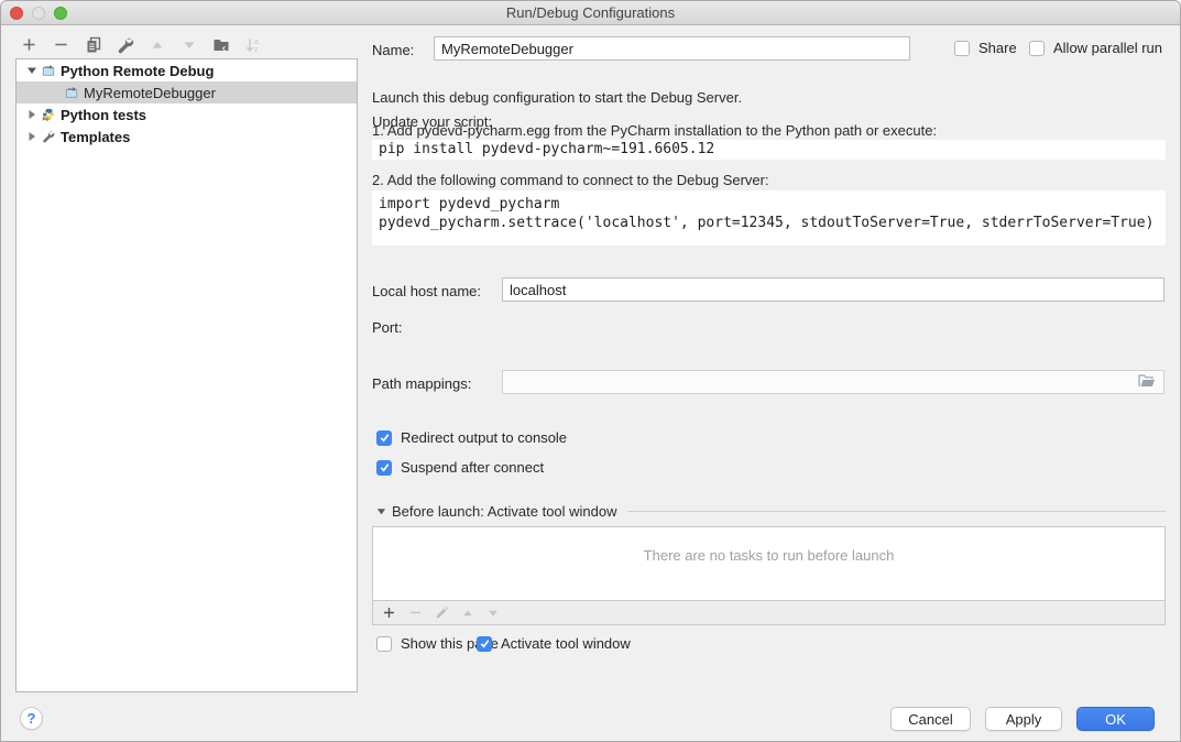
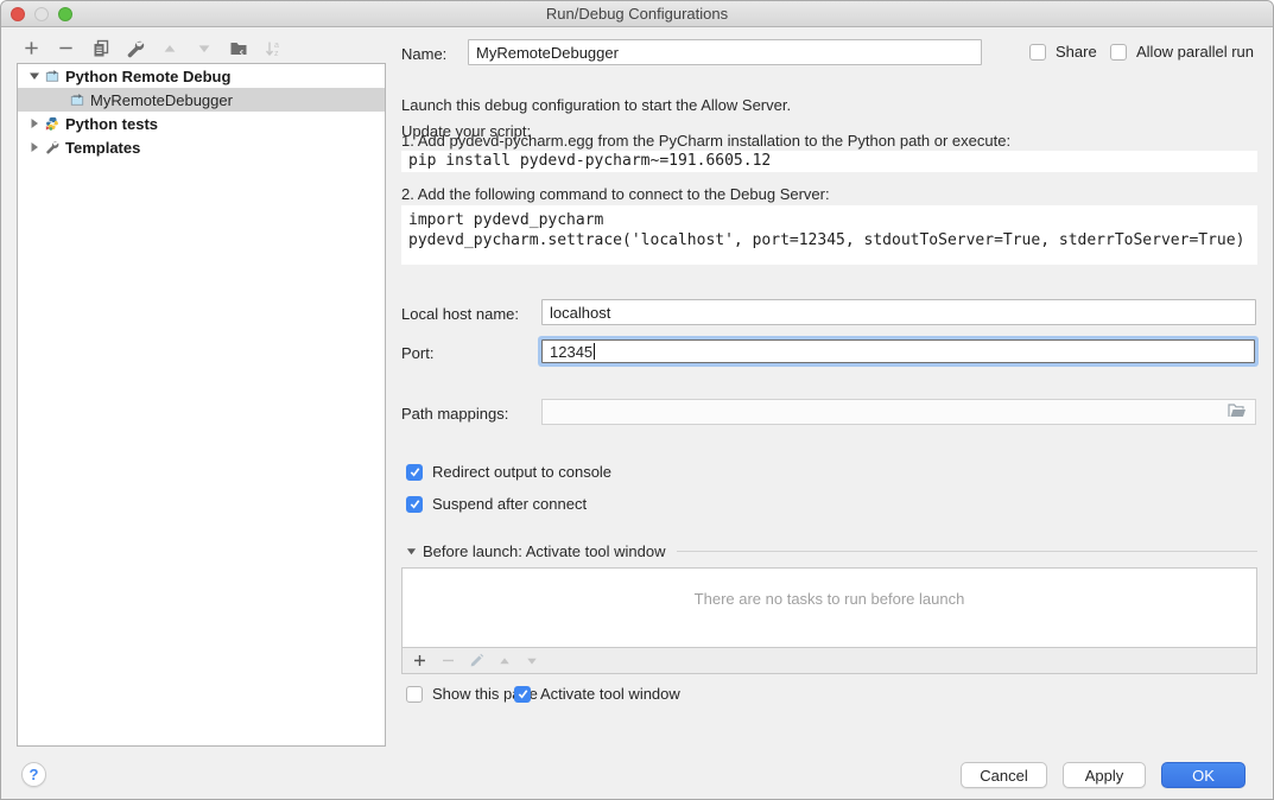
  Run/Debug Configurations
  Python Remote Debug
  MyRemoteDebugger
  Python tests
  Templates
  Name:
  MyRemoteDebugger
  Share
  Allow parallel run
- Launch this debug configuration to start the Debug Server.
+ Launch this debug configuration to start the Allow Server.
  Update your script:
  1. Add pydevd-pycharm.egg from the PyCharm installation to the Python path or execute:
  pip install pydevd-pycharm~=191.6605.12
  2. Add the following command to connect to the Debug Server:
  import pydevd_pycharm
  pydevd_pycharm.settrace('localhost', port=12345, stdoutToServer=True, stderrToServer=True)
  Local host name:
  localhost
  Port:
+ 12345
  Path mappings:
  Redirect output to console
  Suspend after connect
  Before launch: Activate tool window
  There are no tasks to run before launch
  Show this pe
  Activate tool window
  ?
  Cancel
  Apply
  OK
